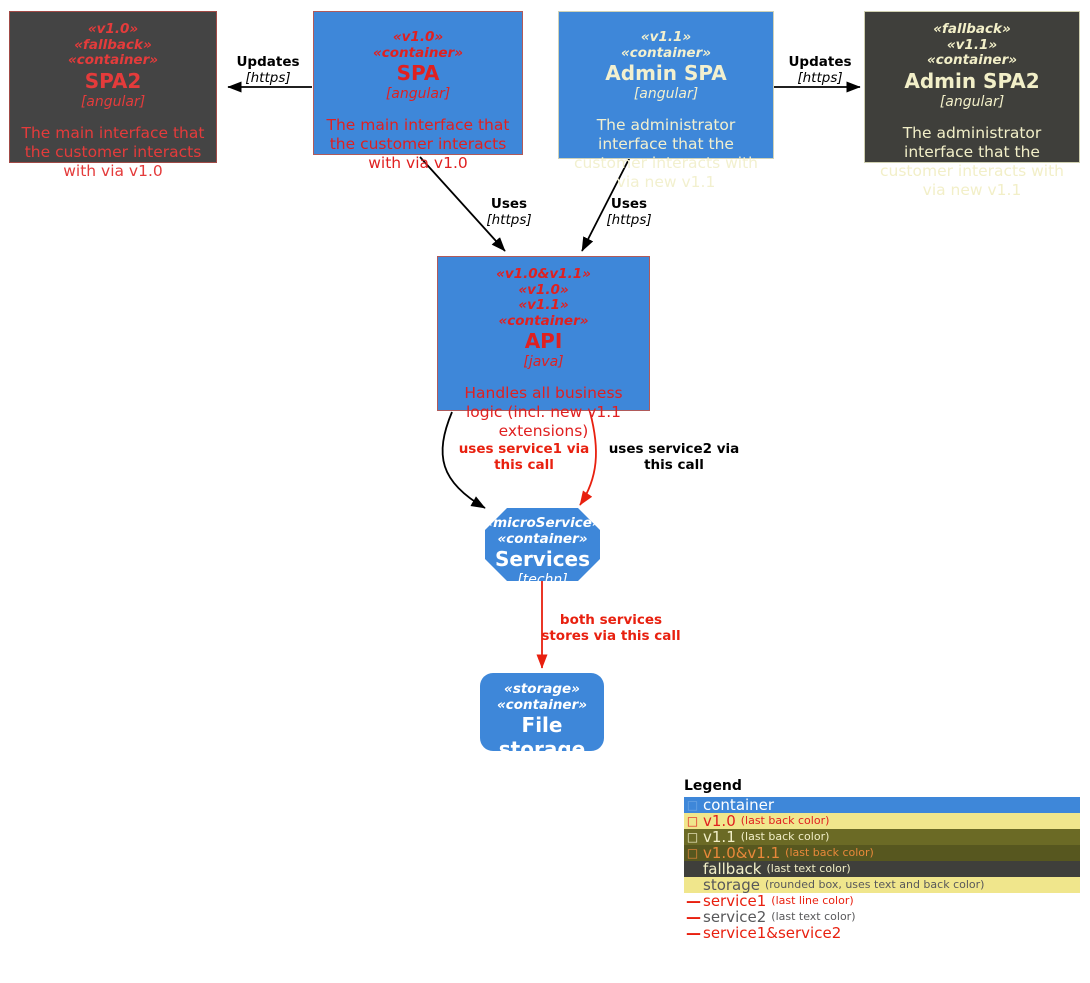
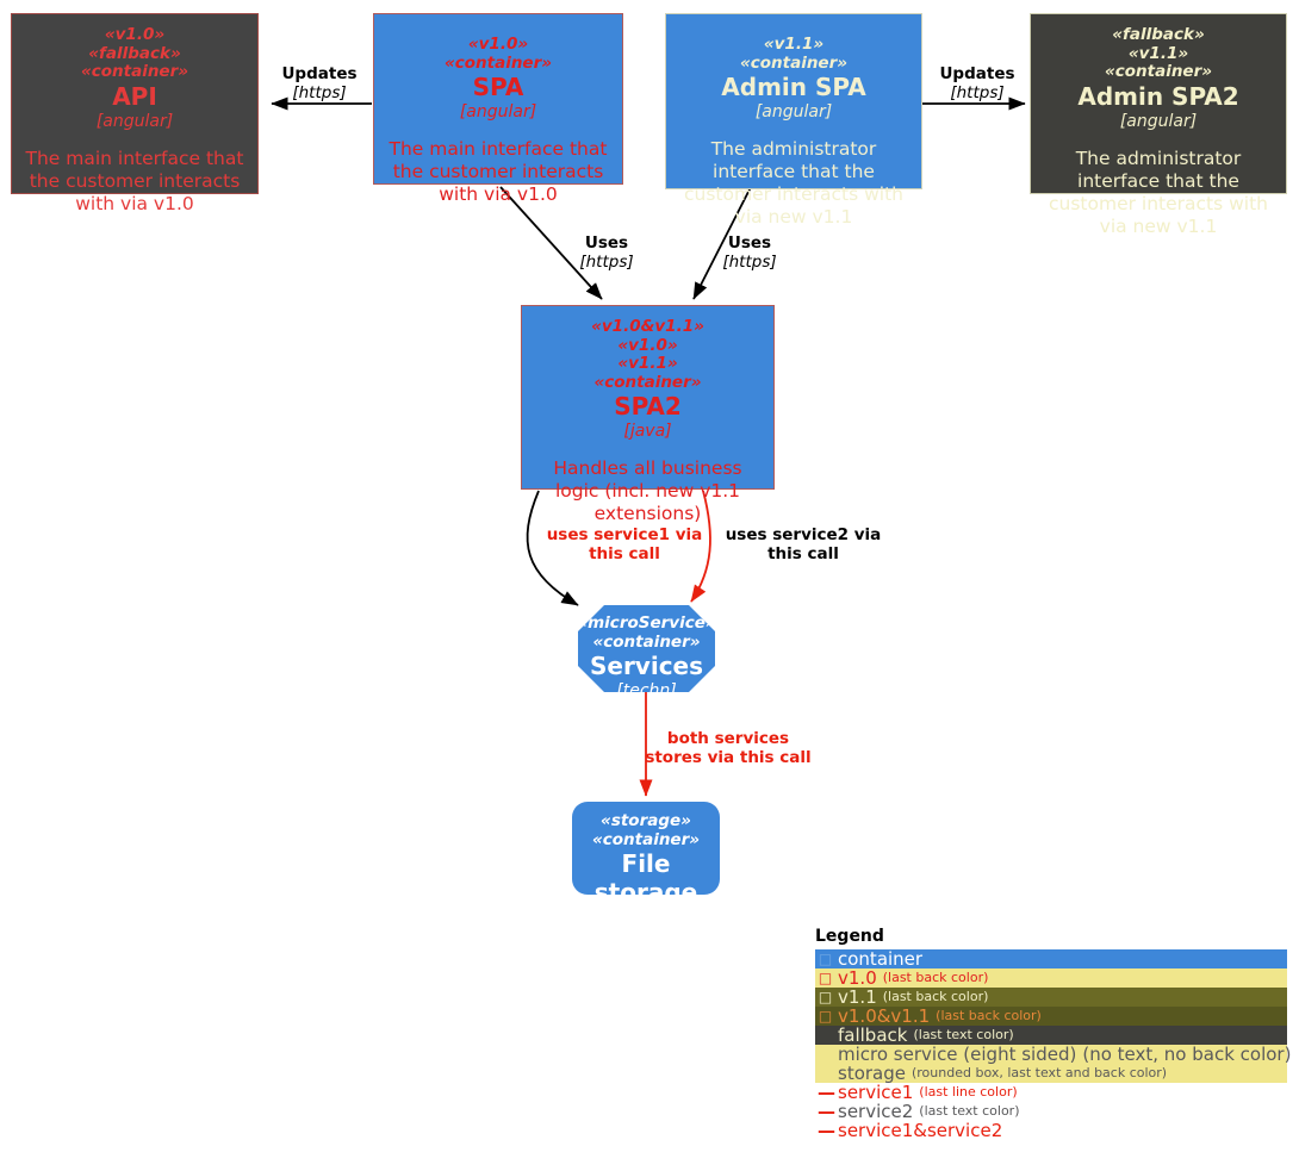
  «v1.0»
  «fallback»
  «container»
- SPA2
+ API
  [angular]
  The main interface that the customer interacts with via v1.0
  «v1.0»
  «container»
  SPA
  [angular]
  The main interface that the customer interacts with via v1.0
  «v1.1»
  «container»
  Admin SPA
  [angular]
  The administrator interface that the customer interacts with via new v1.1
  «fallback»
  «v1.1»
  «container»
  Admin SPA2
  [angular]
  The administrator interface that the customer interacts with via new v1.1
  «v1.0&v1.1»
  «v1.0»
  «v1.1»
  «container»
- API
+ SPA2
  [java]
  Handles all business logic (incl. new v1.1 extensions)
  microService
  «container»
  Services
  [techn]
  «storage»
  «container»
  File storage
  Updates
  [https]
  Updates
  [https]
  Uses
  [https]
  Uses
  [https]
  uses service1 via this call
  uses service2 via this call
  both services stores via this call
  Legend
  □
  container
  □
  v1.0
  (last back color)
  □
  v1.1
  (last back color)
  □
  v1.0&v1.1
  (last back color)
  fallback
  (last text color)
+ micro service (eight sided)
+ (no text, no back color)
  storage
- (rounded box, uses text and back color)
+ (rounded box, last text and back color)
  —
  service1
  (last line color)
  —
  service2
  (last text color)
  —
  service1&service2
